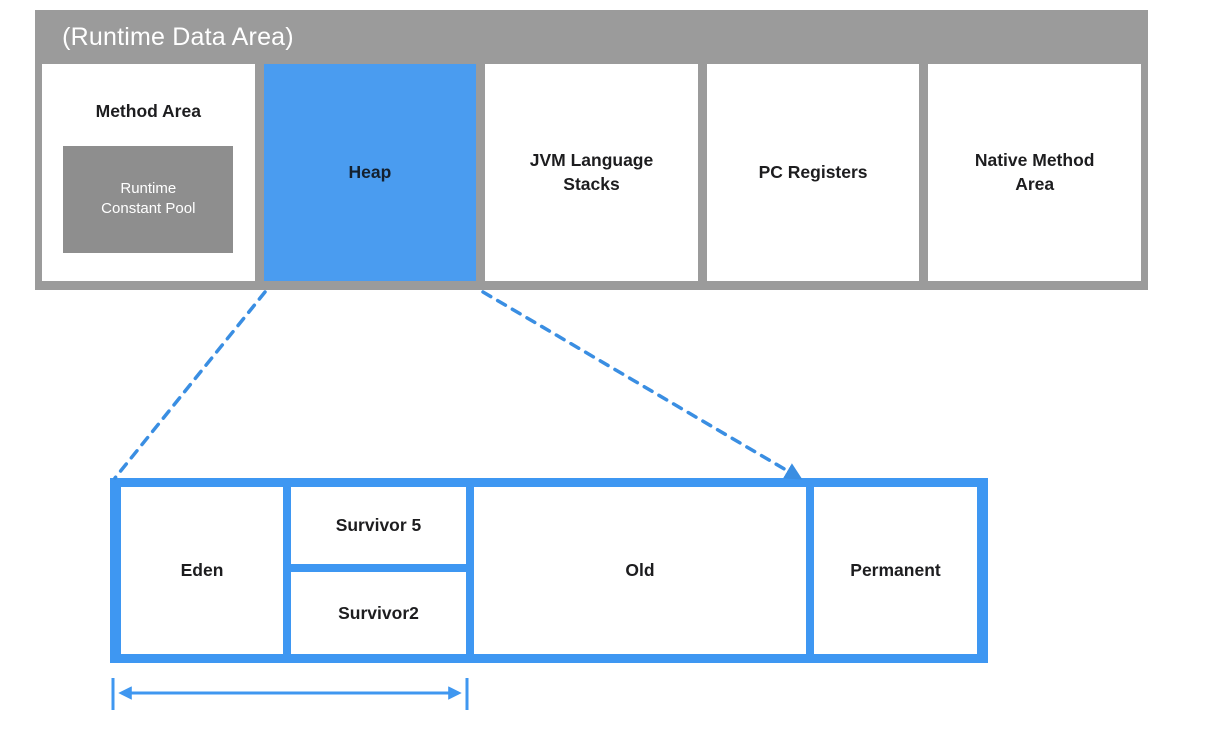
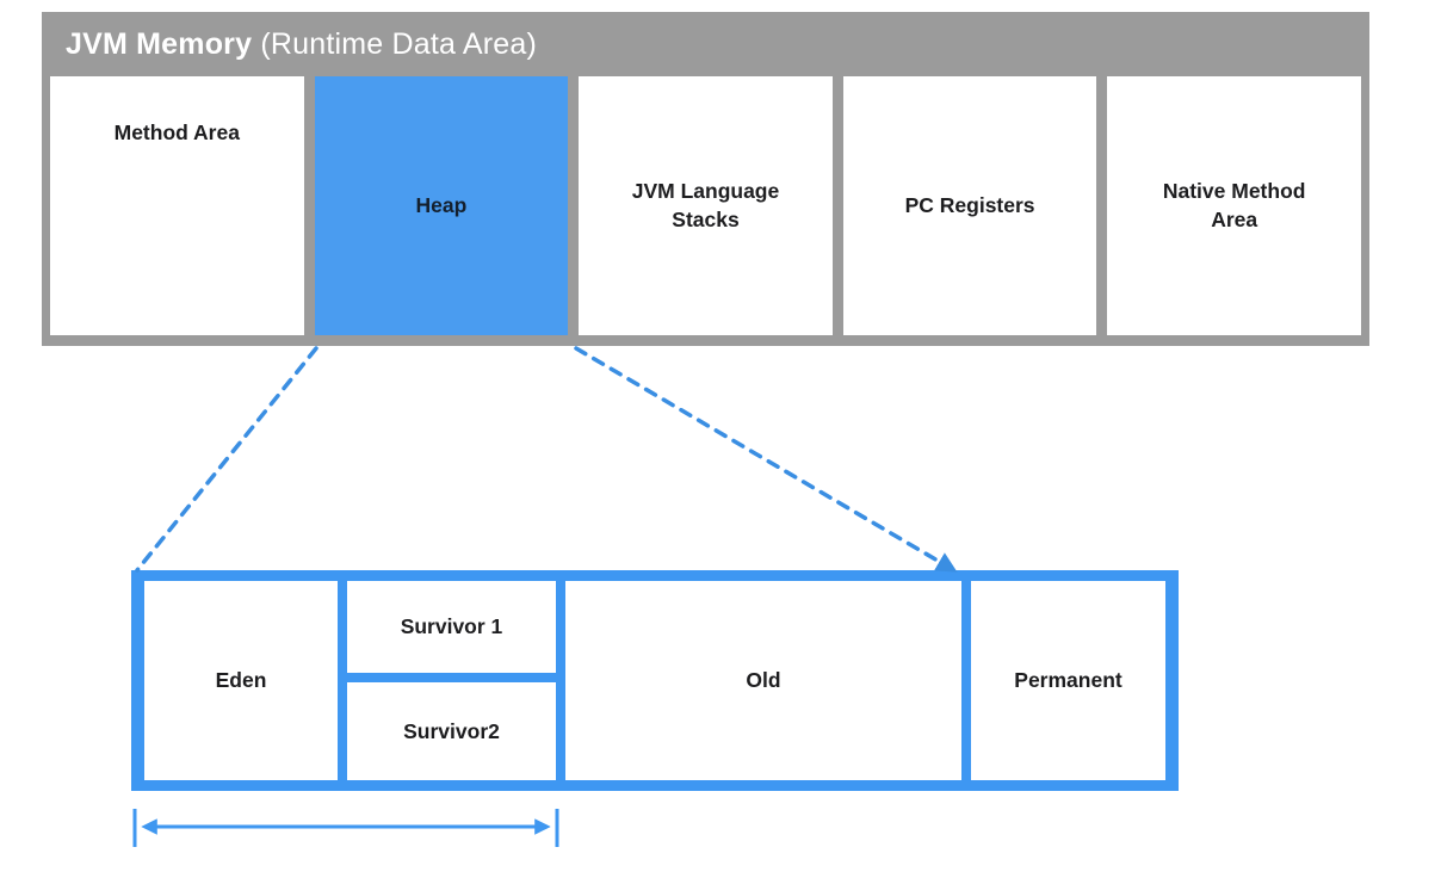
+ JVM Memory
  (Runtime Data Area)
  Method Area
- Runtime
- Constant Pool
  Heap
  JVM Language
  Stacks
  PC Registers
  Native Method
  Area
  Eden
- Survivor 5
+ Survivor 1
  Survivor2
  Old
  Permanent
